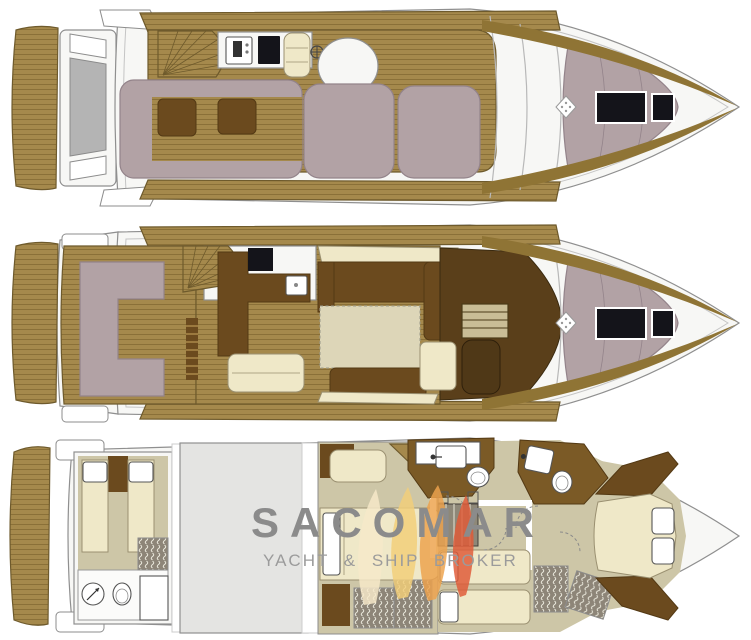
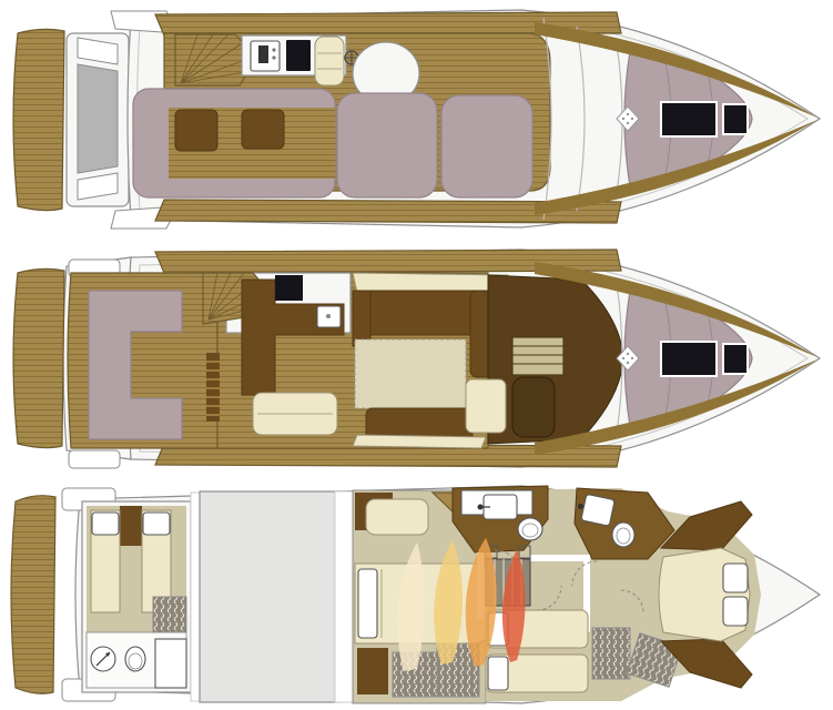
- SACOMAR
- YACHT & SHIP BROKER
